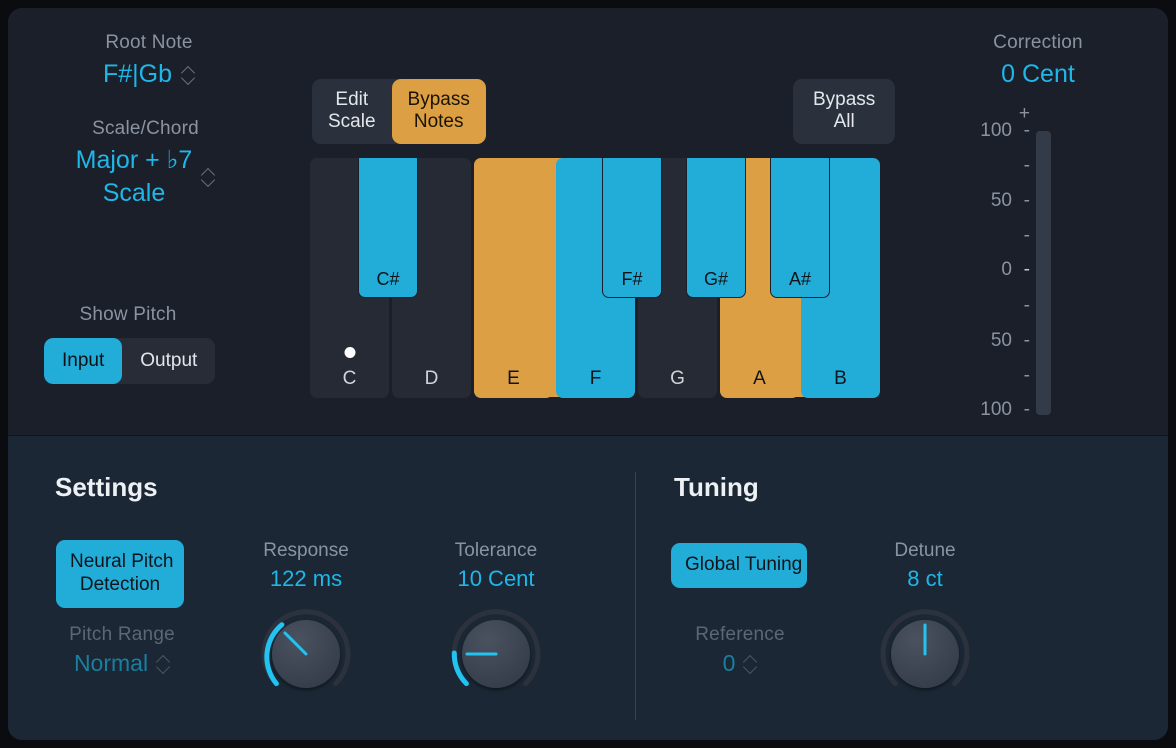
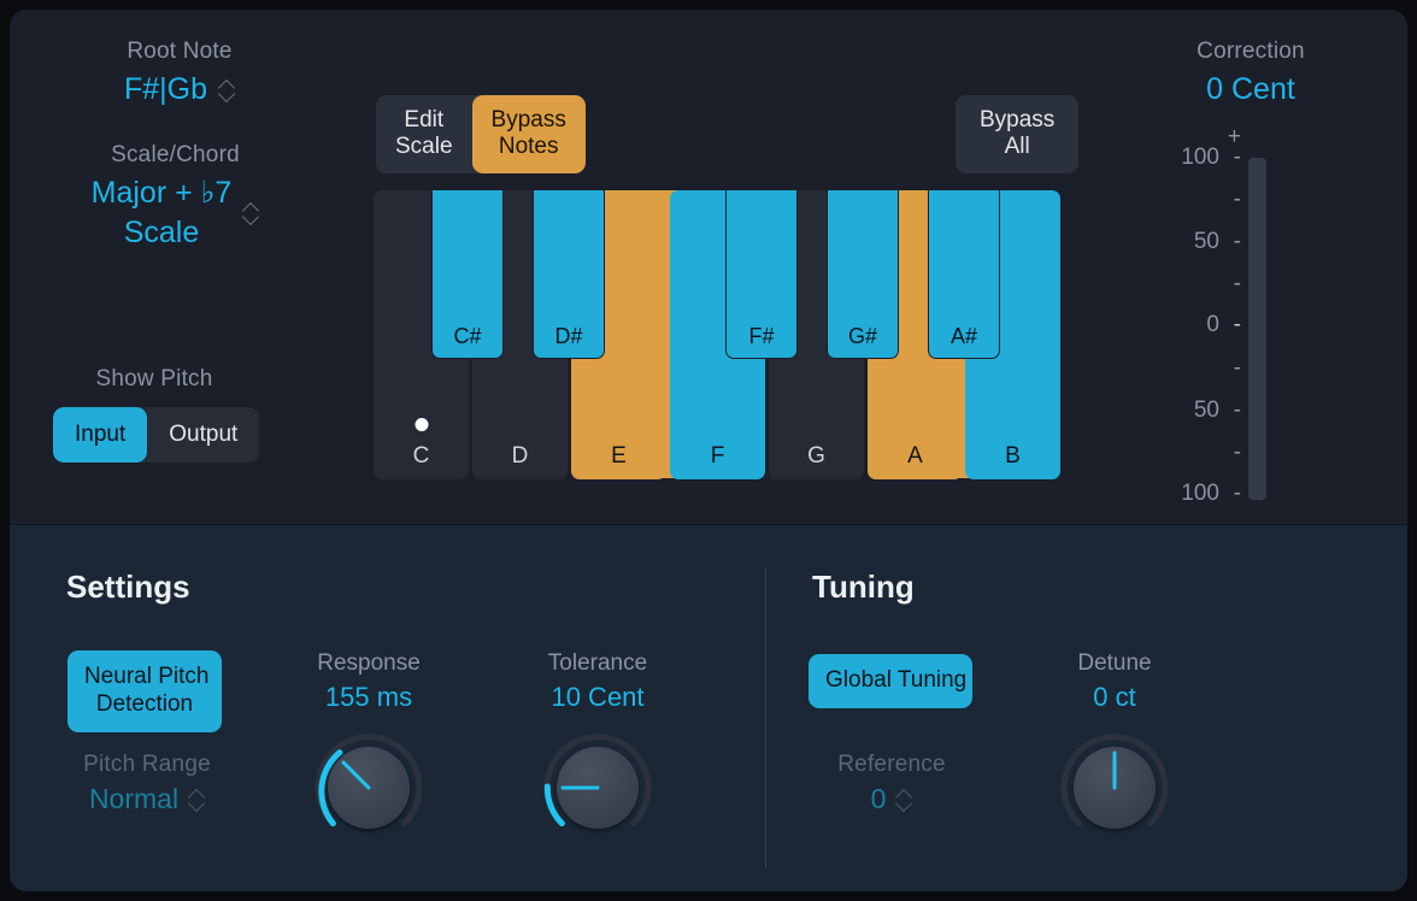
  Root Note
  F#|Gb
  Scale/Chord
  Major + ♭7
  Scale
  Show Pitch
  Input
  Output
  Edit
  Scale
  Bypass
  Notes
  Bypass
  All
  C
  D
  E
  F
  G
  A
  B
  C#
+ D#
  F#
  G#
  A#
  Correction
  0 Cent
  +
  100 -
  -
  50 -
  -
  0 -
  -
  50 -
  -
  100 -
  Settings
  Neural Pitch
  Detection
  Pitch Range
  Normal
  Response
- 122 ms
+ 155 ms
  Tolerance
  10 Cent
  Tuning
  Global Tuning
  Reference
  0
  Detune
- 8 ct
+ 0 ct
